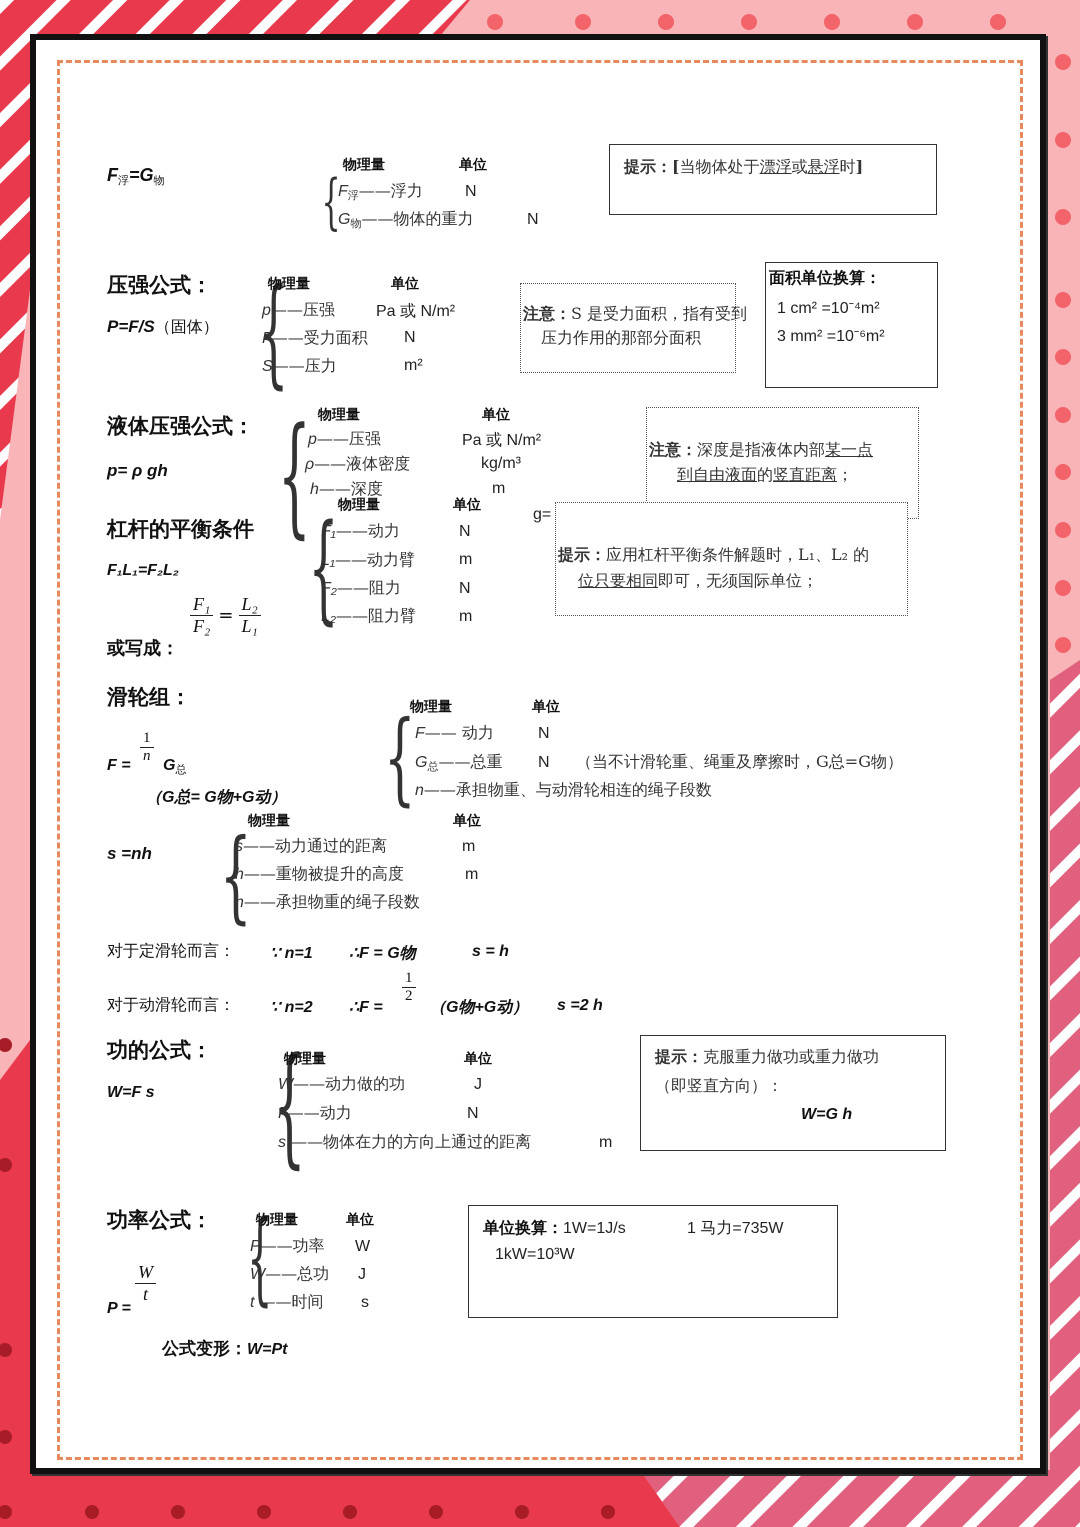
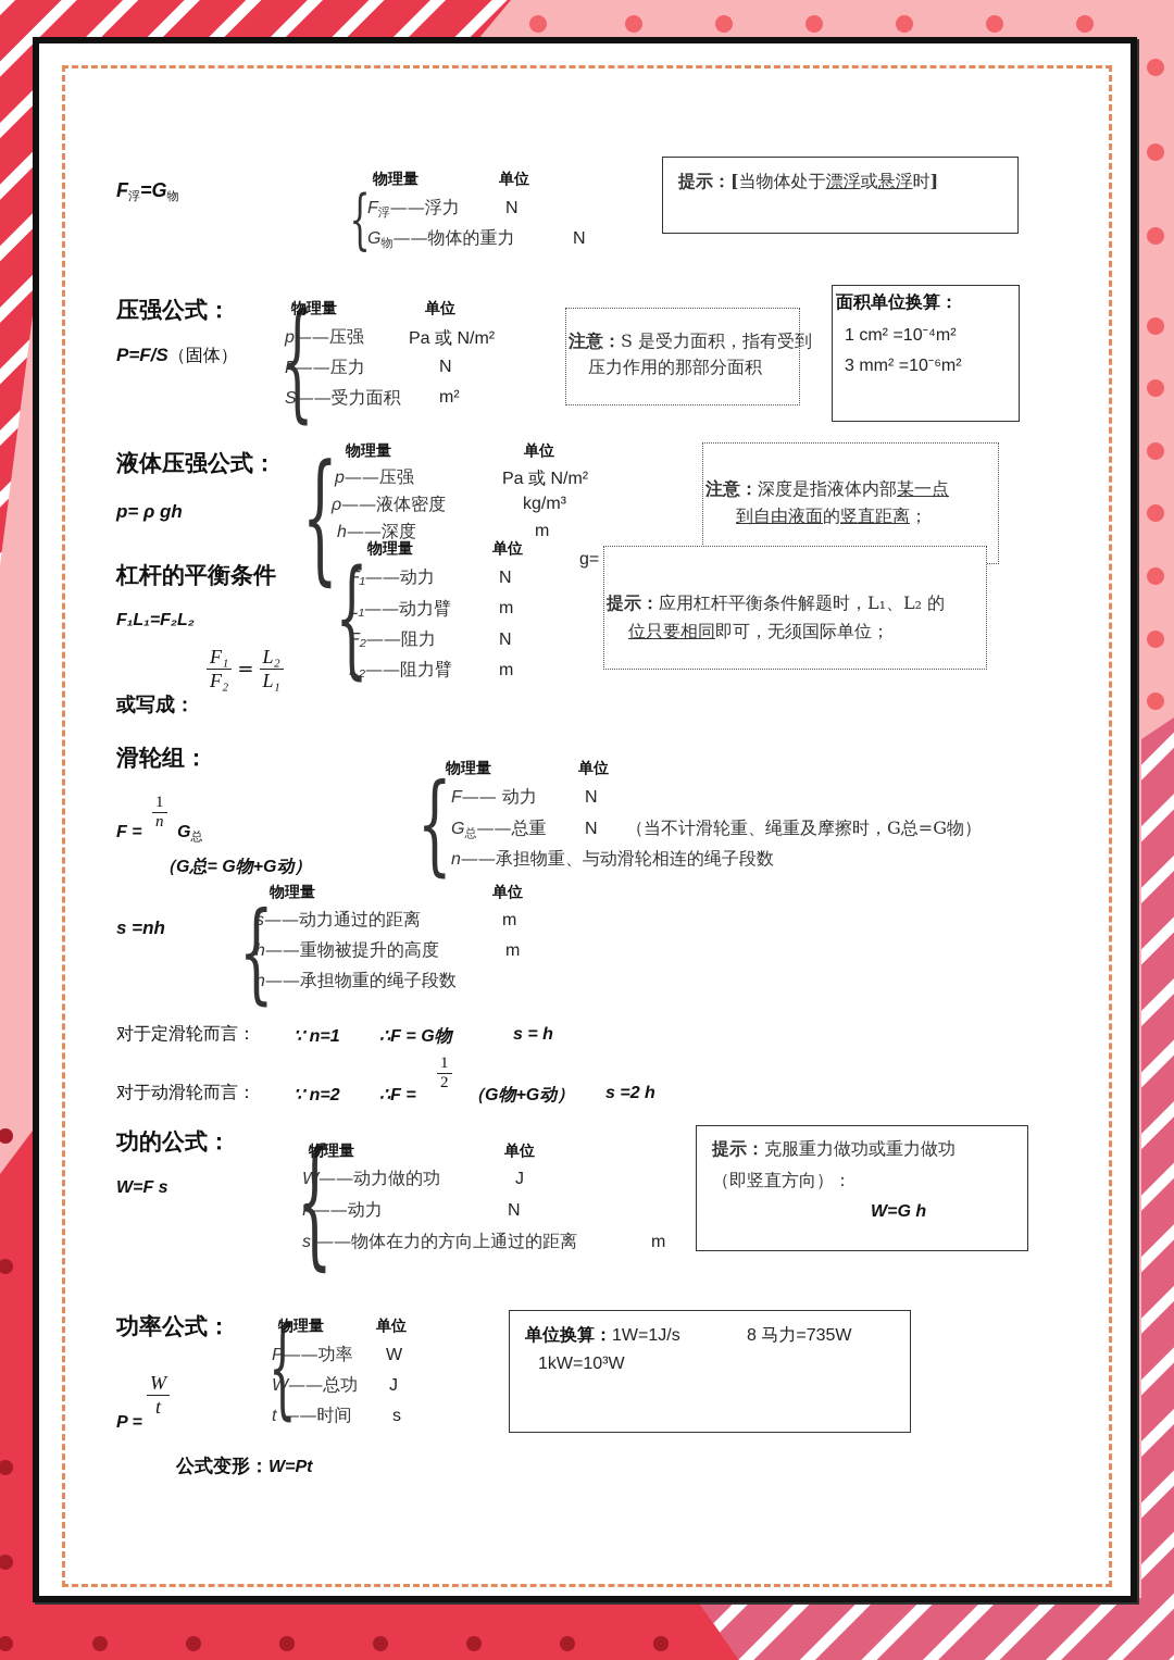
  F浮=G物
  {
  物理量
  单位
  F浮——浮力
  N
  G物——物体的重力
  N
  提示：[当物体处于漂浮或悬浮时]
  压强公式：
  P=F/S（固体）
  {
  物理量
  单位
  p——压强
  Pa 或 N/m²
- F——受力面积
+ F——压力
  N
- S——压力
+ S——受力面积
  m²
  注意：S 是受力面积，指有受到压力作用的那部分面积
  面积单位换算：
  1 cm² =10⁻⁴m²
  3 mm² =10⁻⁶m²
  液体压强公式：
  p= ρ gh
  {
  物理量
  单位
  p——压强
  Pa 或 N/m²
  ρ——液体密度
  kg/m³
  h——深度
  m
  注意：深度是指液体内部某一点
  到自由液面的竖直距离；
  g=
  杠杆的平衡条件
  F₁L₁=F₂L₂
  F₁
  F₂
  =
  L₂
  L₁
  或写成：
  {
  物理量
  单位
  F₁——动力
  N
  L₁——动力臂
  m
  F₂——阻力
  N
  L₂——阻力臂
  m
  提示：应用杠杆平衡条件解题时，L₁、L₂ 的
  位只要相同即可，无须国际单位；
  滑轮组：
  F =
  1
  n
  G总
  （G总= G物+G动）
  {
  物理量
  单位
  F—— 动力
  N
  G总——总重
  N
  （当不计滑轮重、绳重及摩擦时，G总=G物）
  n——承担物重、与动滑轮相连的绳子段数
  s =nh
  {
  物理量
  单位
  s——动力通过的距离
  m
  h——重物被提升的高度
  m
  n——承担物重的绳子段数
  对于定滑轮而言：
  ∵ n=1
  ∴F = G物
  s = h
  对于动滑轮而言：
  ∵ n=2
  ∴F =
  1
  2
  （G物+G动）
  s =2 h
  功的公式：
  W=F s
  {
  物理量
  单位
  W——动力做的功
  J
  F——动力
  N
  s ——物体在力的方向上通过的距离
  m
  提示：克服重力做功或重力做功
  （即竖直方向）：
  W=G h
  功率公式：
  W
  t
  P =
  {
  物理量
  单位
  P——功率
  W
  W——总功
  J
  t ——时间
  s
  公式变形：W=Pt
  单位换算：1W=1J/s
- 1 马力=735W
+ 8 马力=735W
  1kW=10³W
